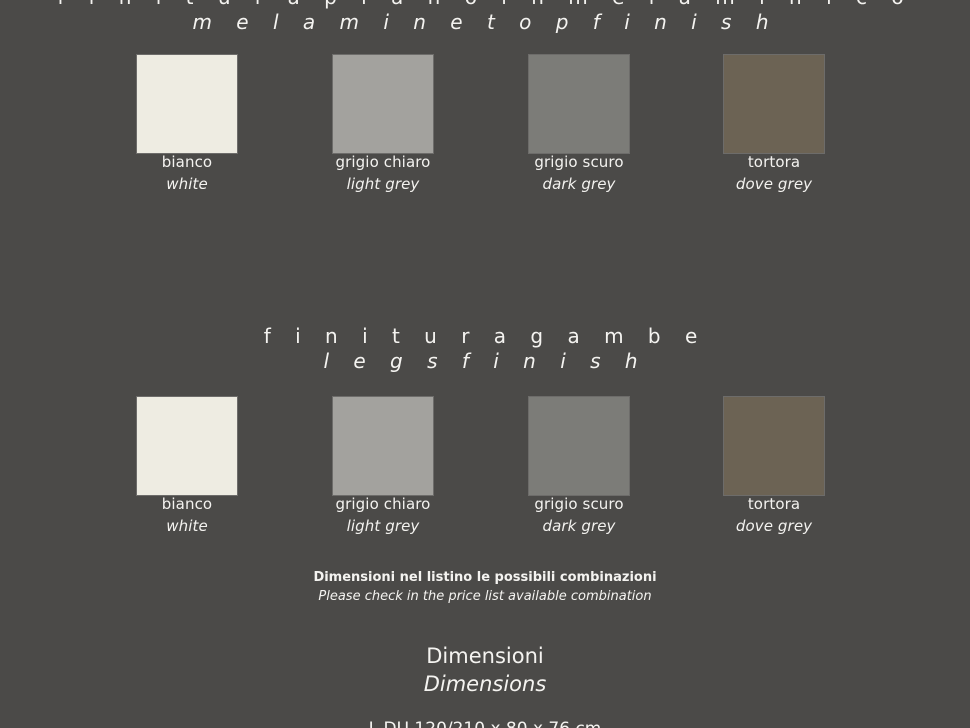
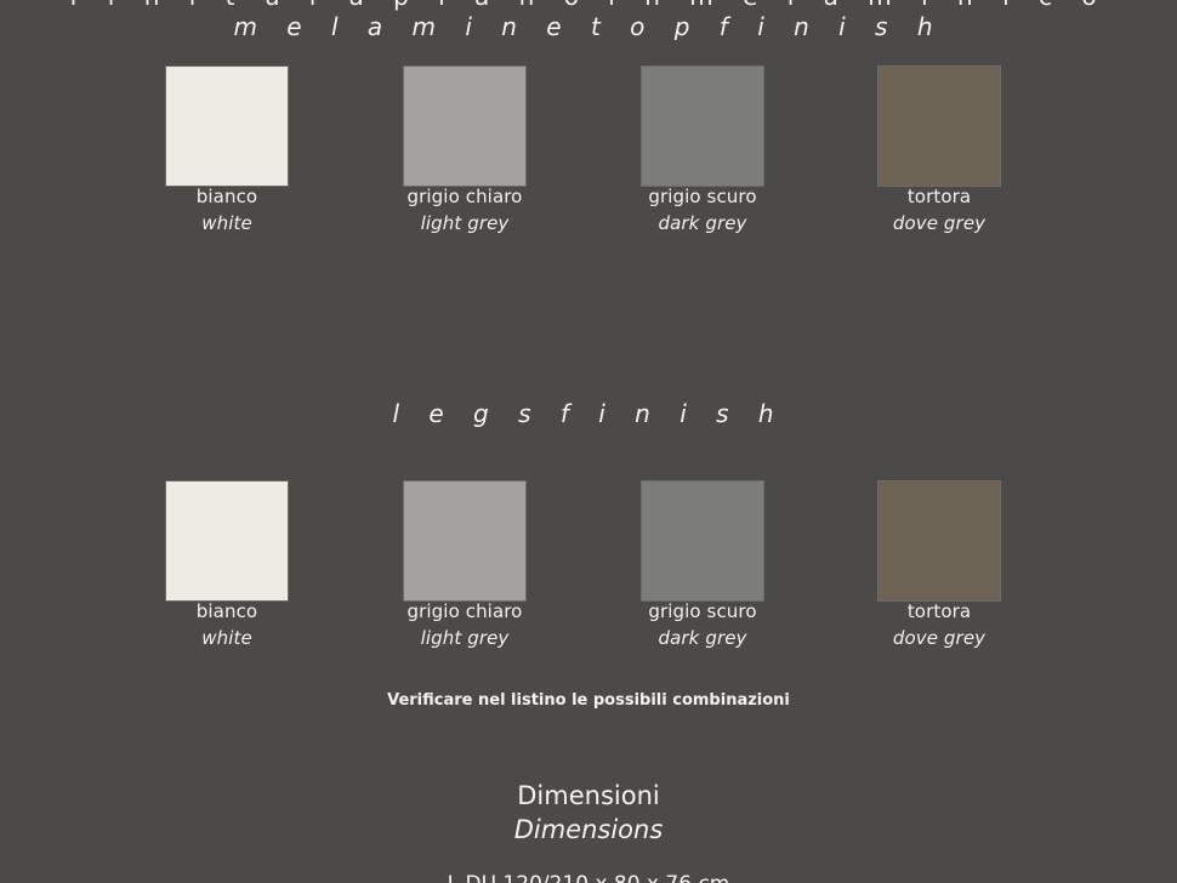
  m e l a m i n e t o p f i n i s h
  bianco
  white
  grigio chiaro
  light grey
  grigio scuro
  dark grey
  tortora
  dove grey
- f i n i t u r a g a m b e
  l e g s f i n i s h
  bianco
  white
  grigio chiaro
  light grey
  grigio scuro
  dark grey
  tortora
  dove grey
- Dimensioni nel listino le possibili combinazioni
+ Verificare nel listino le possibili combinazioni
- Please check in the price list available combination
  Dimensioni
  Dimensions
